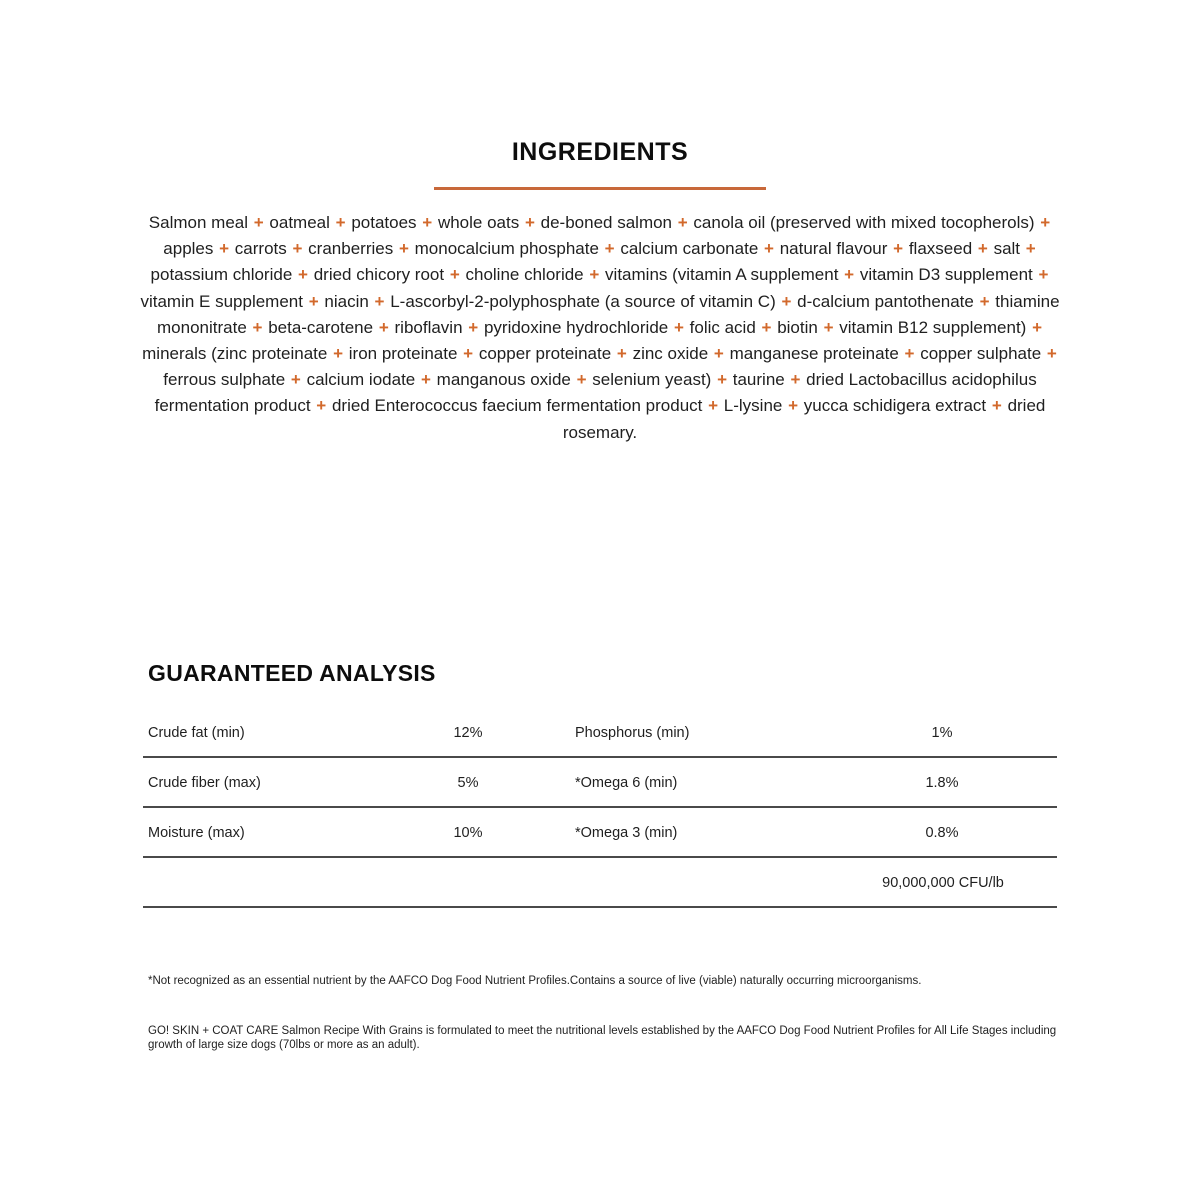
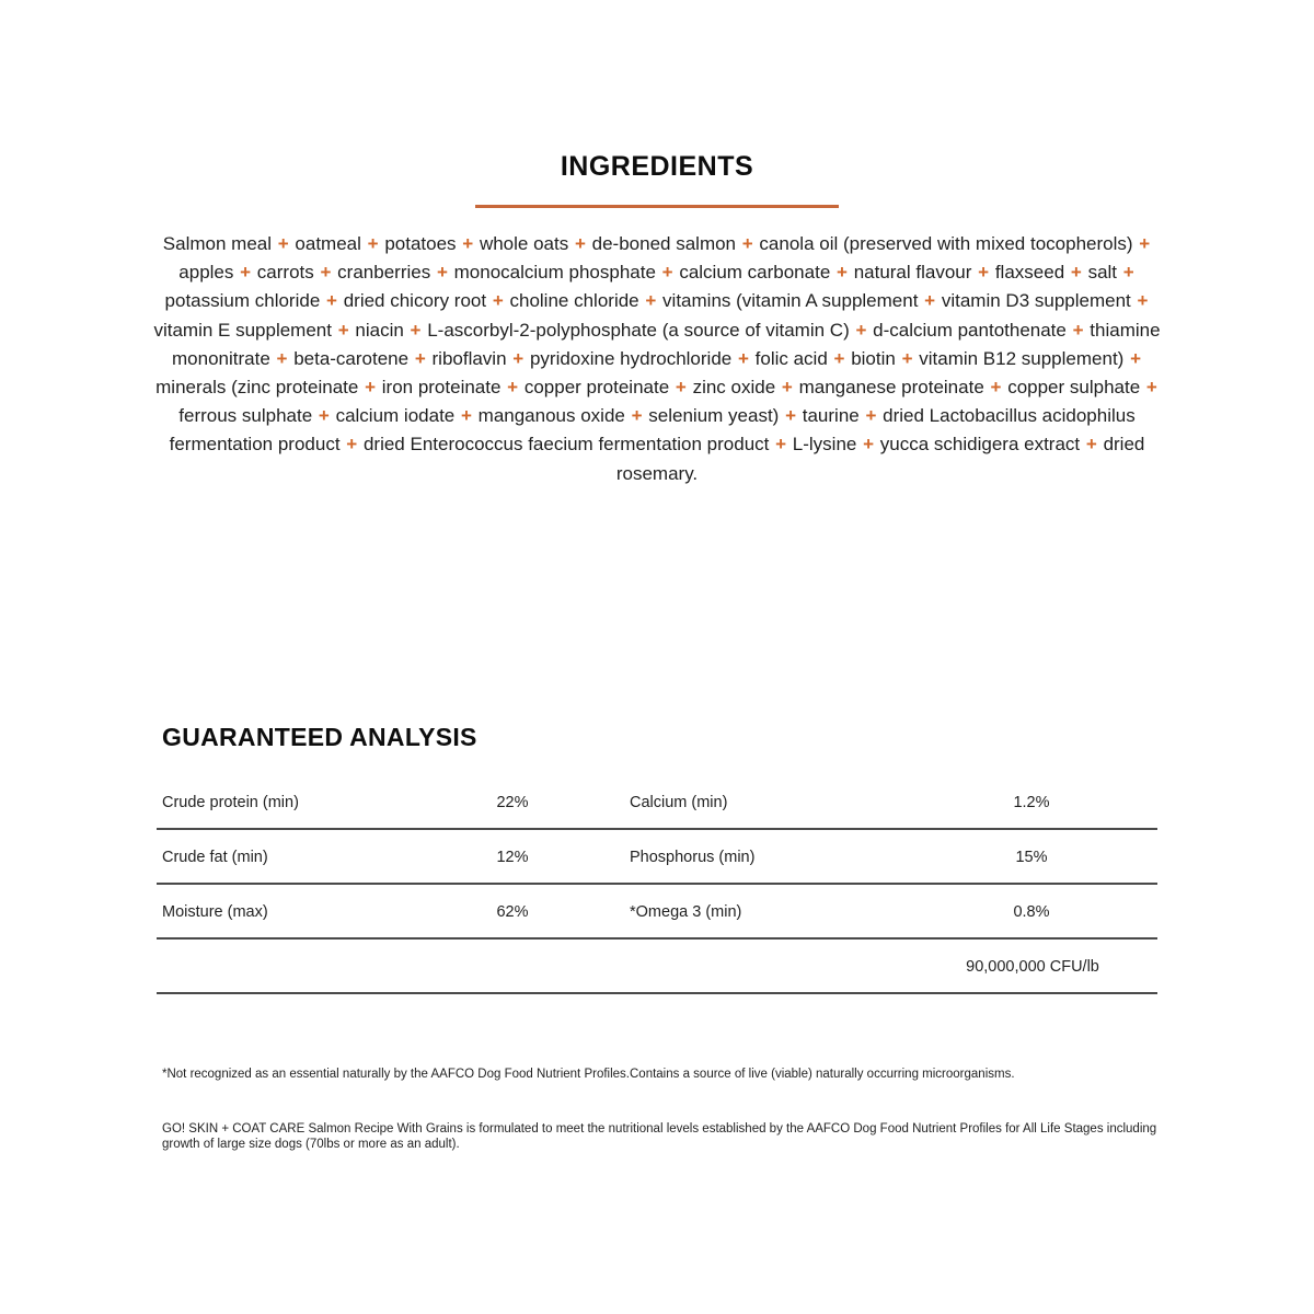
  INGREDIENTS
  Salmon meal + oatmeal + potatoes + whole oats + de-boned salmon + canola oil (preserved with mixed tocopherols) + apples + carrots + cranberries + monocalcium phosphate + calcium carbonate + natural flavour + flaxseed + salt + potassium chloride + dried chicory root + choline chloride + vitamins (vitamin A supplement + vitamin D3 supplement + vitamin E supplement + niacin + L-ascorbyl-2-polyphosphate (a source of vitamin C) + d-calcium pantothenate + thiamine mononitrate + beta-carotene + riboflavin + pyridoxine hydrochloride + folic acid + biotin + vitamin B12 supplement) + minerals (zinc proteinate + iron proteinate + copper proteinate + zinc oxide + manganese proteinate + copper sulphate + ferrous sulphate + calcium iodate + manganous oxide + selenium yeast) + taurine + dried Lactobacillus acidophilus fermentation product + dried Enterococcus faecium fermentation product + L-lysine + yucca schidigera extract + dried rosemary.
  GUARANTEED ANALYSIS
+ Crude protein (min)
+ 22%
+ Calcium (min)
+ 1.2%
  Crude fat (min)
  12%
  Phosphorus (min)
- 1%
+ 15%
- Crude fiber (max)
- 5%
- *Omega 6 (min)
- 1.8%
  Moisture (max)
- 10%
+ 62%
  *Omega 3 (min)
  0.8%
  90,000,000 CFU/lb
- *Not recognized as an essential nutrient by the AAFCO Dog Food Nutrient Profiles.Contains a source of live (viable) naturally occurring microorganisms.
+ *Not recognized as an essential naturally by the AAFCO Dog Food Nutrient Profiles.Contains a source of live (viable) naturally occurring microorganisms.
  GO! SKIN + COAT CARE Salmon Recipe With Grains is formulated to meet the nutritional levels established by the AAFCO Dog Food Nutrient Profiles for All Life Stages including growth of large size dogs (70lbs or more as an adult).
